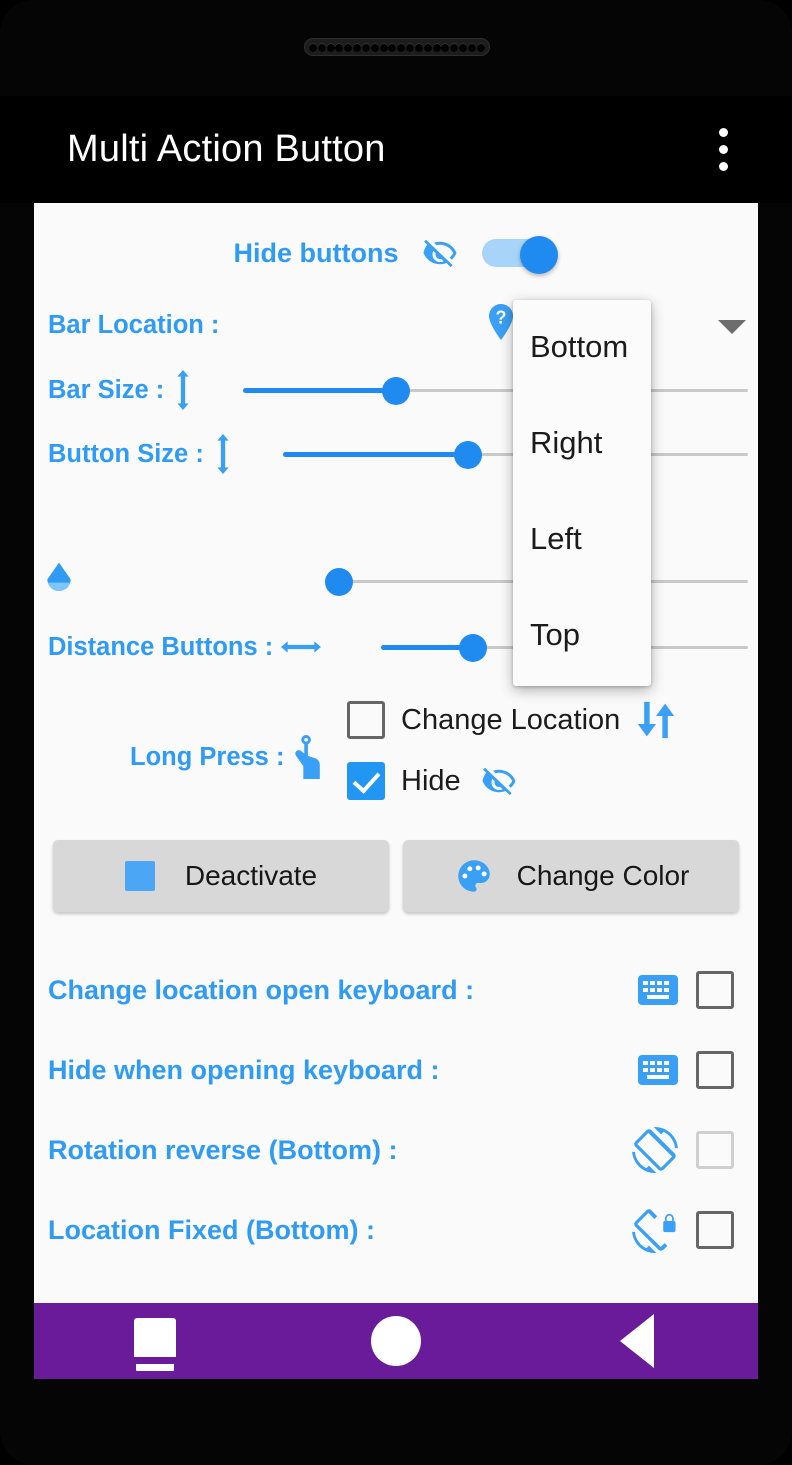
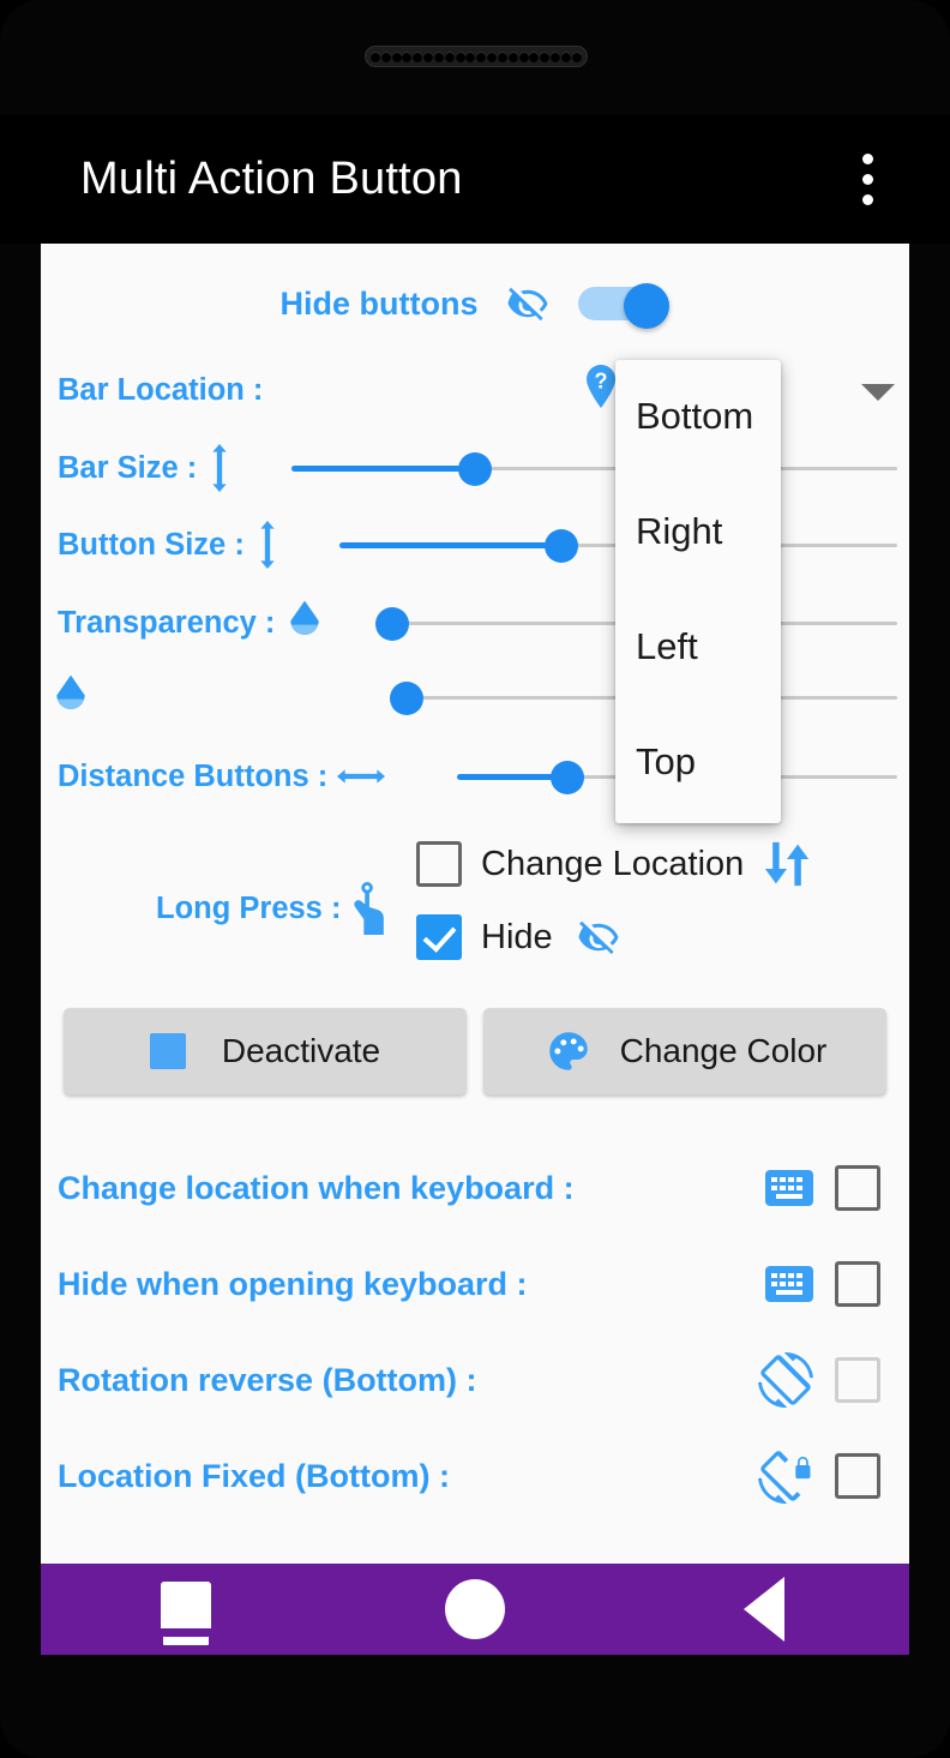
  Multi Action Button
  Hide buttons
  Bar Location :
  ?
  Bar Size :
  Button Size :
+ Transparency :
  Distance Buttons :
  Bottom
  Right
  Left
  Top
  Long Press :
  Change Location
  Hide
  Deactivate
  Change Color
- Change location open keyboard :
+ Change location when keyboard :
  Hide when opening keyboard :
  Rotation reverse (Bottom) :
  Location Fixed (Bottom) :
